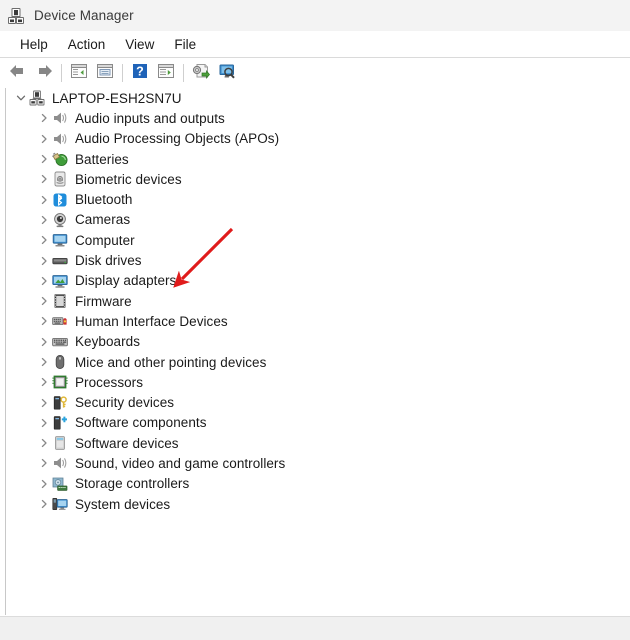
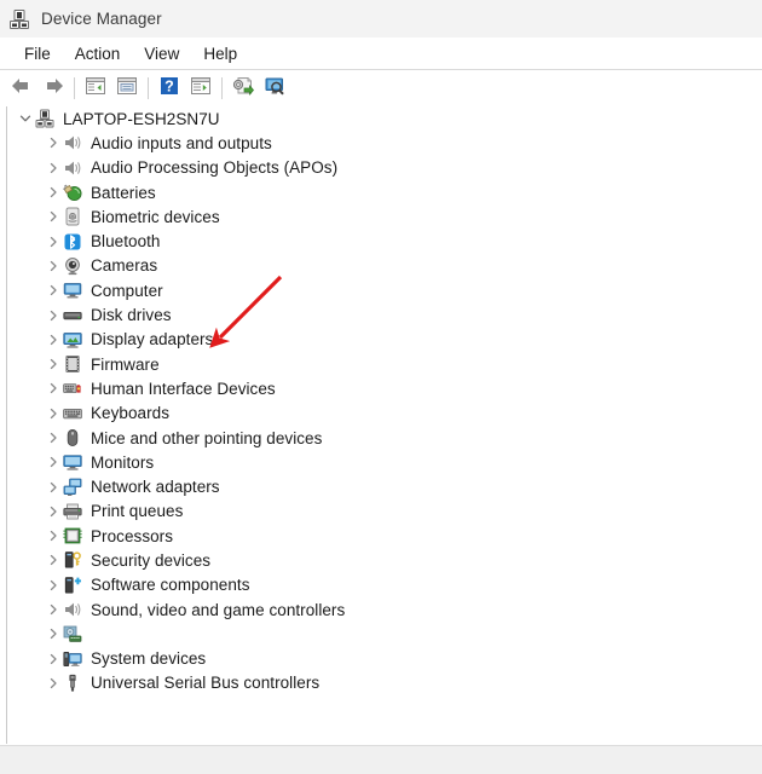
  Device Manager
- Help
+ File
  Action
  View
- File
+ Help
  ?
  LAPTOP-ESH2SN7U
  Audio inputs and outputs
  Audio Processing Objects (APOs)
  Batteries
  Biometric devices
  Bluetooth
  Cameras
  Computer
  Disk drives
  Display adapters
  Firmware
  Human Interface Devices
  Keyboards
  Mice and other pointing devices
+ Monitors
+ Network adapters
+ Print queues
  Processors
  Security devices
  Software components
- Software devices
  Sound, video and game controllers
- Storage controllers
  System devices
+ Universal Serial Bus controllers
